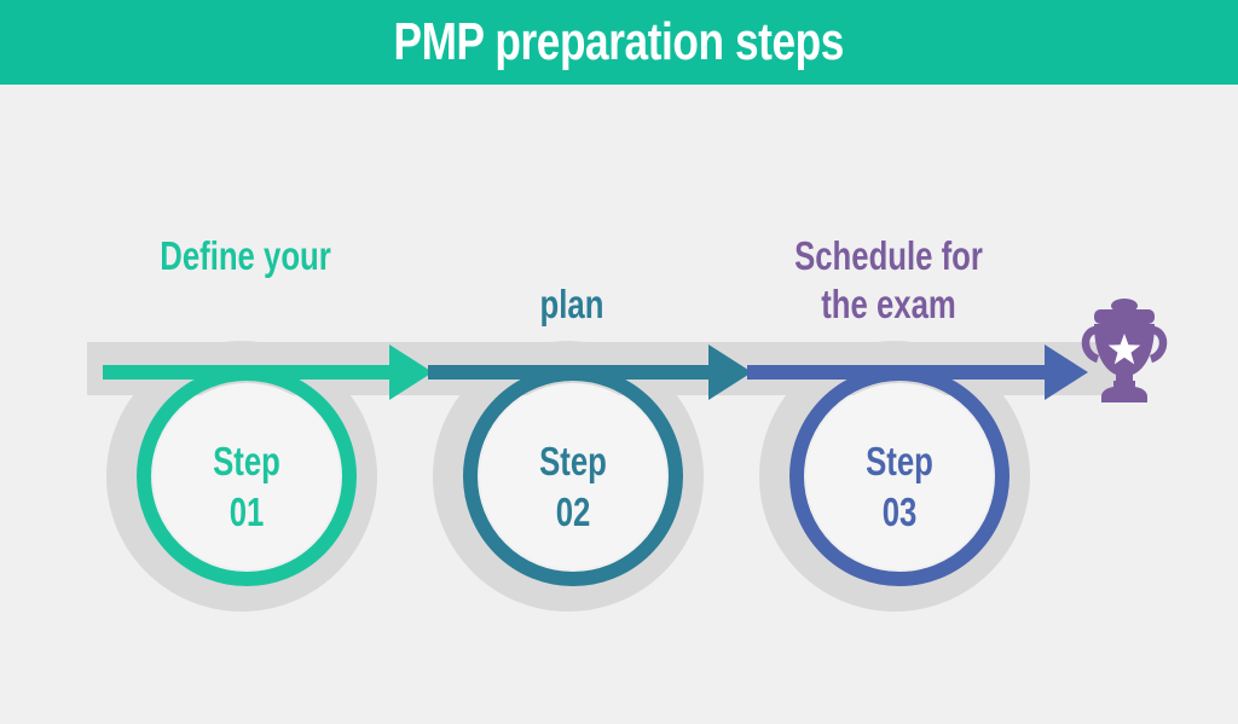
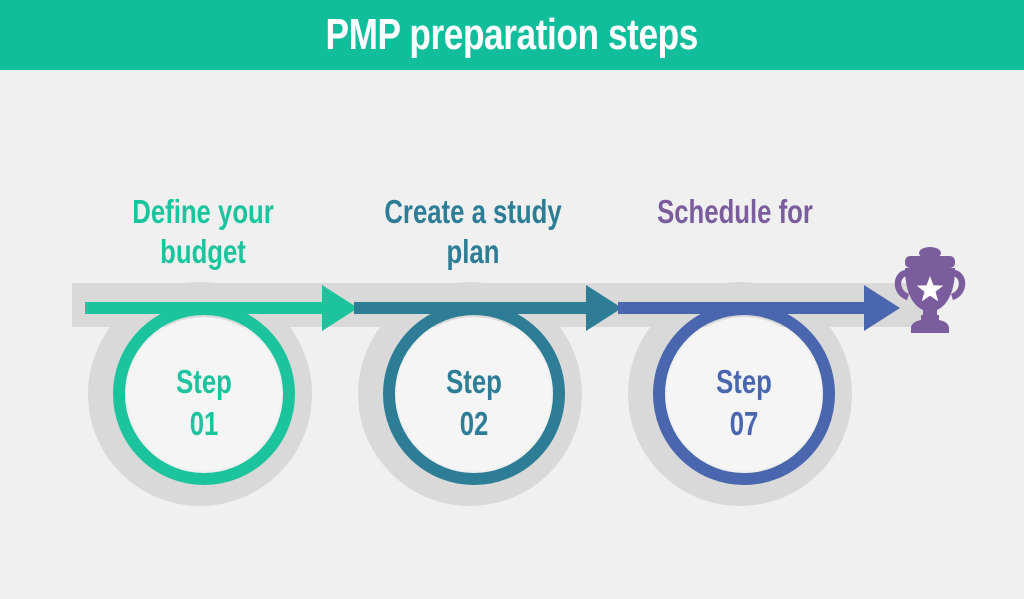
  PMP preparation steps
  Define your
+ budget
+ Create a study
  plan
  Schedule for
- the exam
  Step
  01
  Step
  02
  Step
- 03
+ 07
